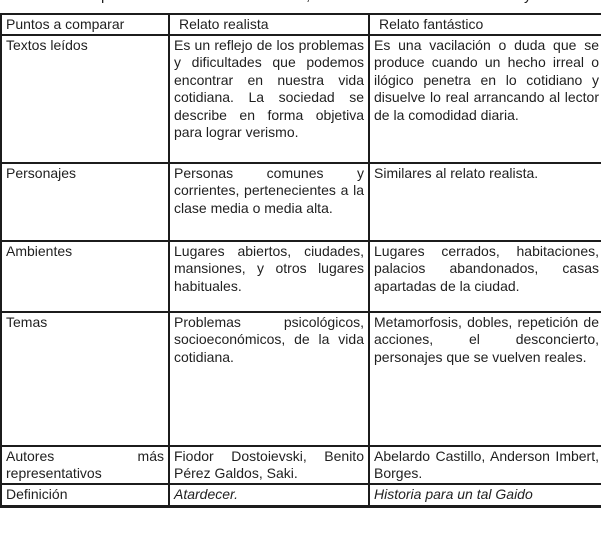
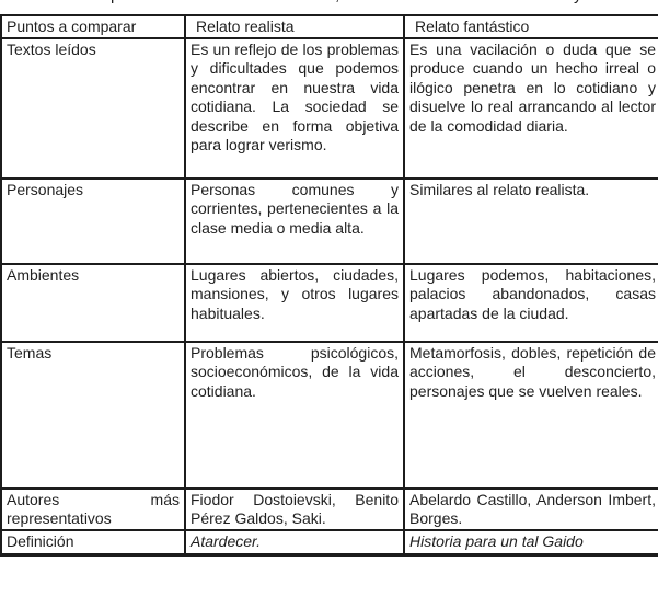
  Puntos a comparar	Relato realista	Relato fantástico
  Textos leídos	Es un reflejo de los problemas y dificultades que podemos encontrar en nuestra vida cotidiana. La sociedad se describe en forma objetiva para lograr verismo.	Es una vacilación o duda que se produce cuando un hecho irreal o ilógico penetra en lo cotidiano y disuelve lo real arrancando al lector de la comodidad diaria.
  Personajes	Personas comunes y corrientes, pertenecientes a la clase media o media alta.	Similares al relato realista.
- Ambientes	Lugares abiertos, ciudades, mansiones, y otros lugares habituales.	Lugares cerrados, habitaciones, palacios abandonados, casas apartadas de la ciudad.
+ Ambientes	Lugares abiertos, ciudades, mansiones, y otros lugares habituales.	Lugares podemos, habitaciones, palacios abandonados, casas apartadas de la ciudad.
  Temas	Problemas psicológicos, socioeconómicos, de la vida cotidiana.	Metamorfosis, dobles, repetición de acciones, el desconcierto, personajes que se vuelven reales.
  Autores más representativos	Fiodor Dostoievski, Benito Pérez Galdos, Saki.	Abelardo Castillo, Anderson Imbert, Borges.
  Definición	Atardecer.	Historia para un tal Gaido
